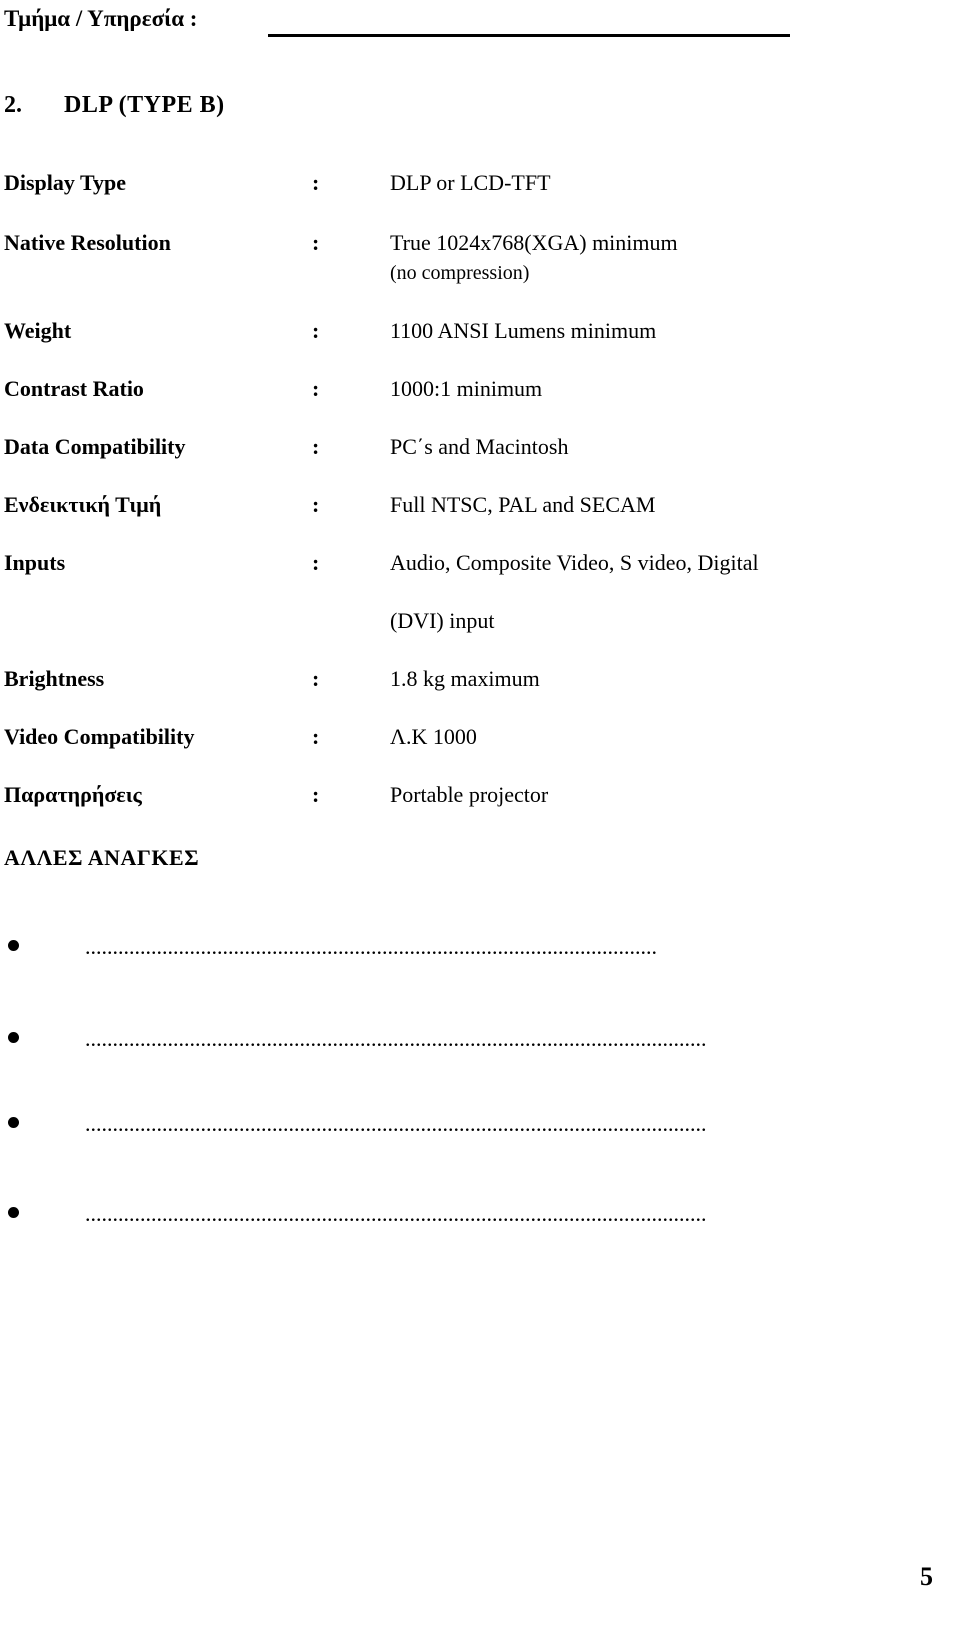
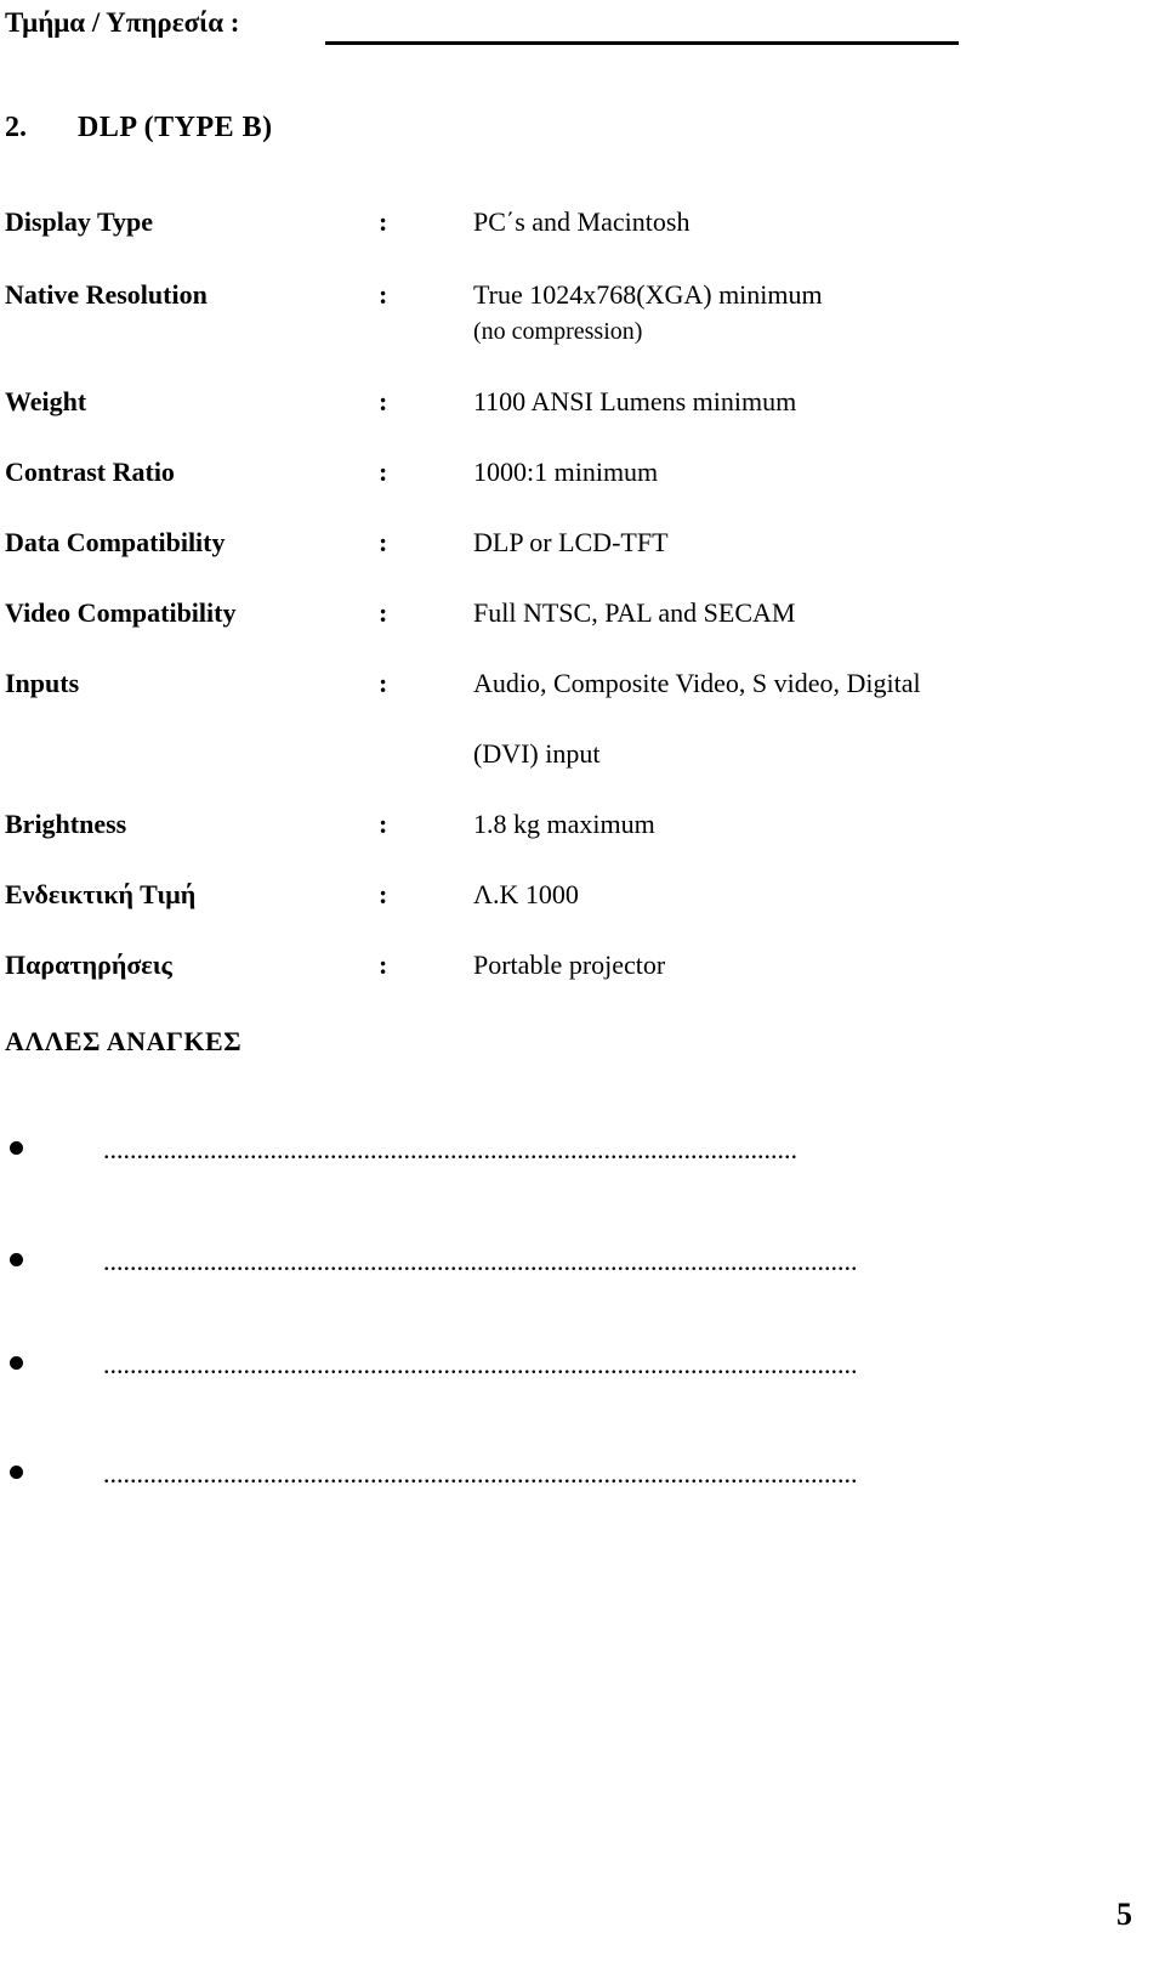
  Τμήμα / Υπηρεσία :
  2.
  DLP (TYPE B)
  Display Type
  :
- DLP or LCD-TFT
+ PC΄s and Macintosh
  Native Resolution
  :
  True 1024x768(XGA) minimum
  (no compression)
  Weight
  :
  1100 ANSI Lumens minimum
  Contrast Ratio
  :
  1000:1 minimum
  Data Compatibility
  :
- PC΄s and Macintosh
+ DLP or LCD-TFT
- Ενδεικτική Τιμή
+ Video Compatibility
  :
  Full NTSC, PAL and SECAM
  Inputs
  :
  Audio, Composite Video, S video, Digital
  (DVI) input
  Brightness
  :
  1.8 kg maximum
- Video Compatibility
+ Ενδεικτική Τιμή
  :
  Λ.Κ 1000
  Παρατηρήσεις
  :
  Portable projector
  ΑΛΛΕΣ ΑΝΑΓΚΕΣ
  ........................................................................................................
  .................................................................................................................
  .................................................................................................................
  .................................................................................................................
  5
